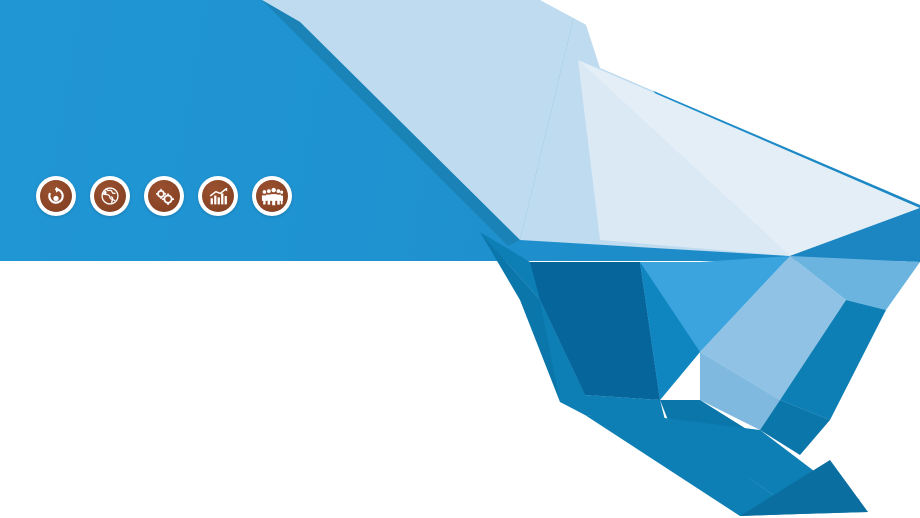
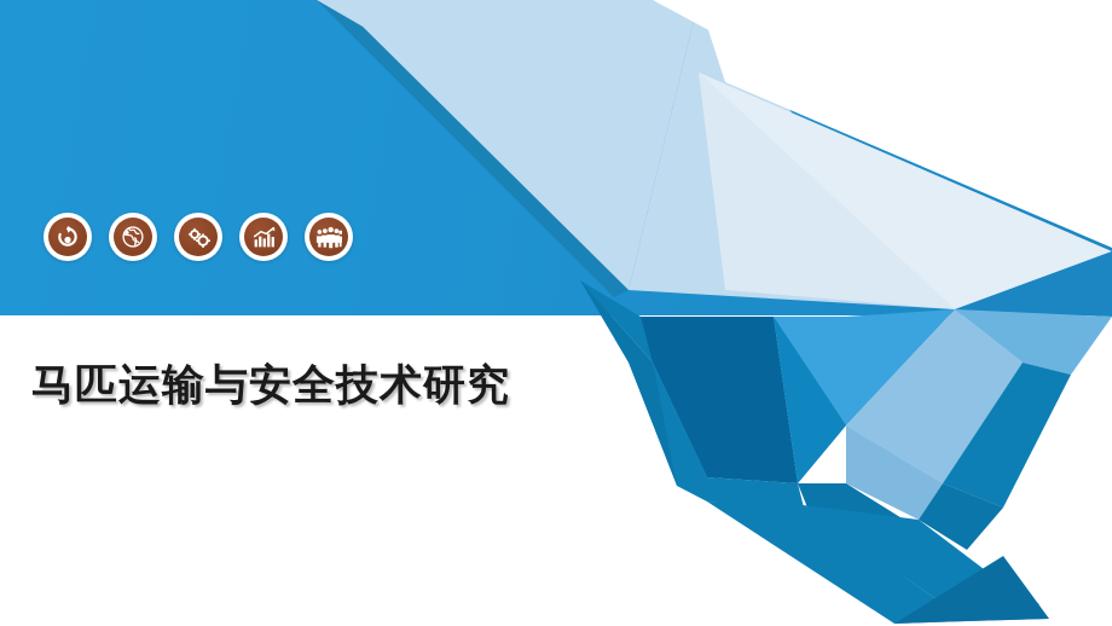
+ 马匹运输与安全技术研究
